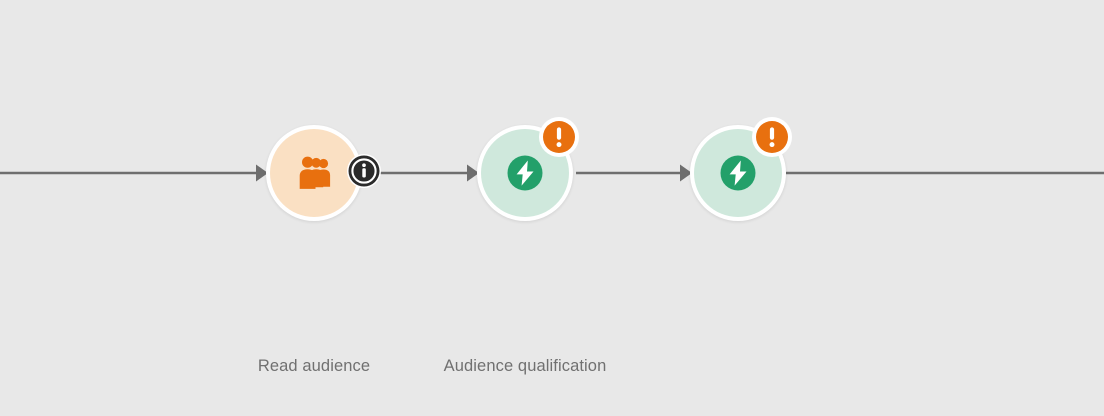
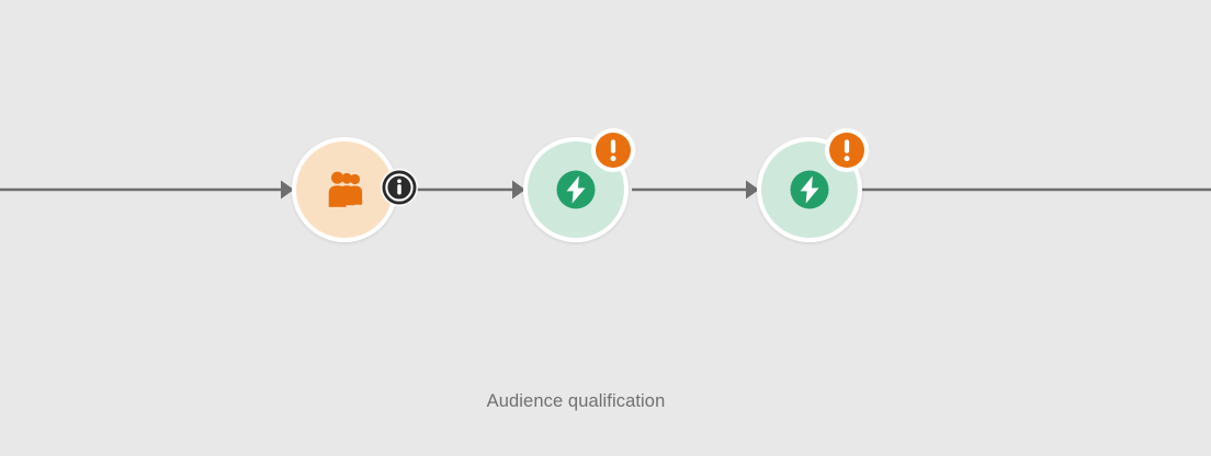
- Read audience
  Audience qualification
